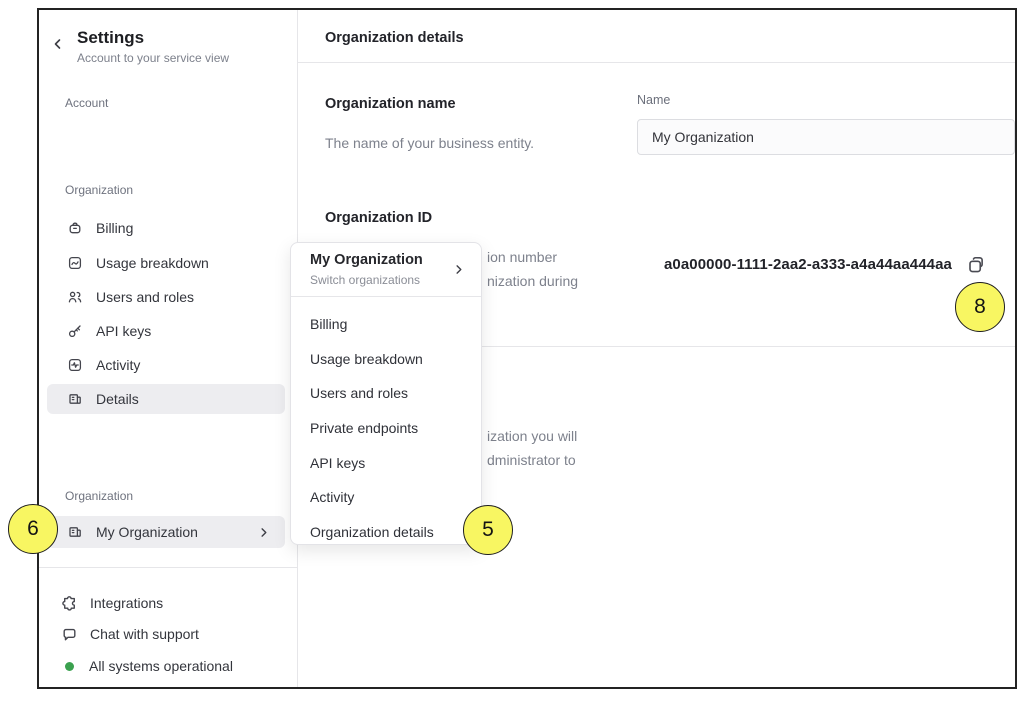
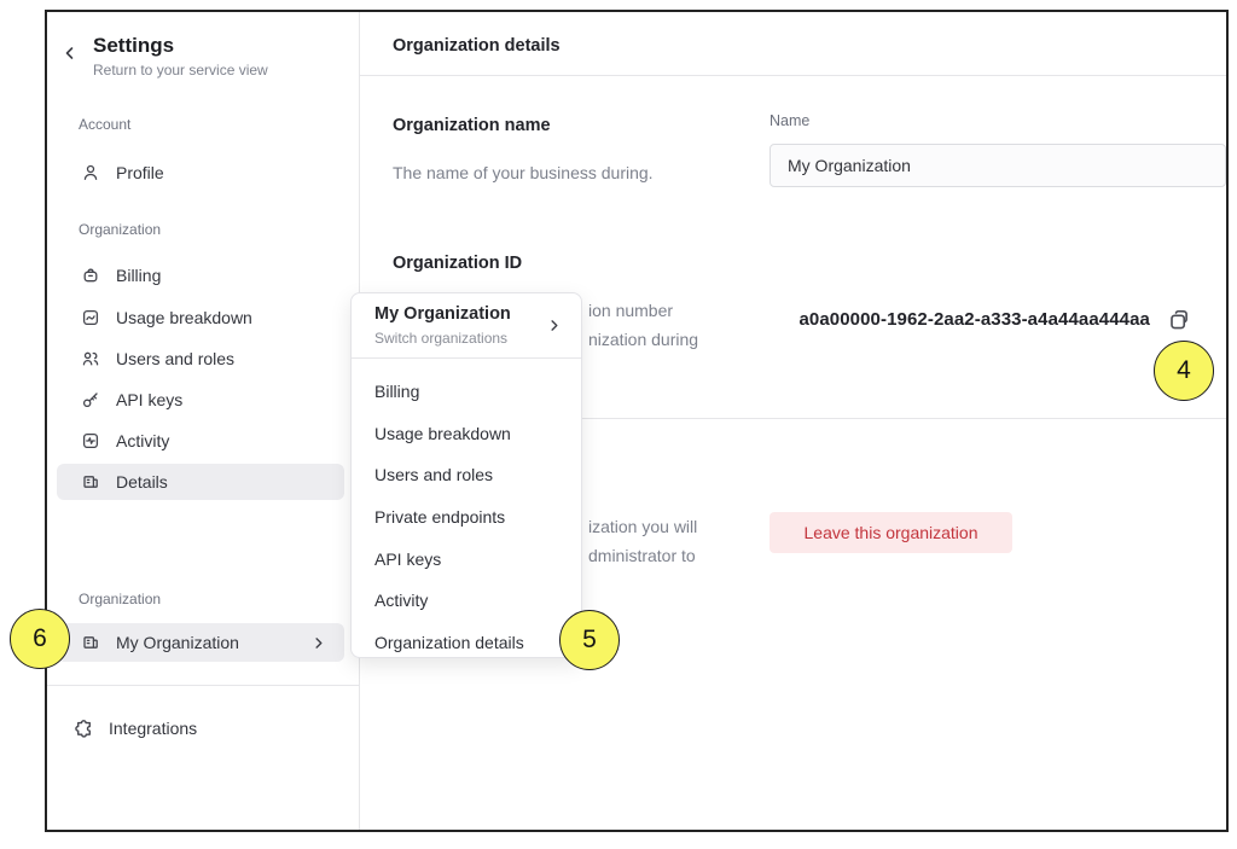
  Settings
- Account to your service view
+ Return to your service view
  Account
+ Profile
  Organization
  Billing
  Usage breakdown
  Users and roles
  API keys
  Activity
  Details
  Organization
  My Organization
  Integrations
- Chat with support
- All systems operational
  Organization details
  Organization name
- The name of your business entity.
+ The name of your business during.
  Name
  My Organization
  Organization ID
  ion number
  nization during
- a0a00000-1111-2aa2-a333-a4a44aa444aa
+ a0a00000-1962-2aa2-a333-a4a44aa444aa
  ization you will
  dministrator to
+ Leave this organization
  My Organization
  Switch organizations
  Billing
  Usage breakdown
  Users and roles
  Private endpoints
  API keys
  Activity
  Organization details
  6
  5
- 8
+ 4
